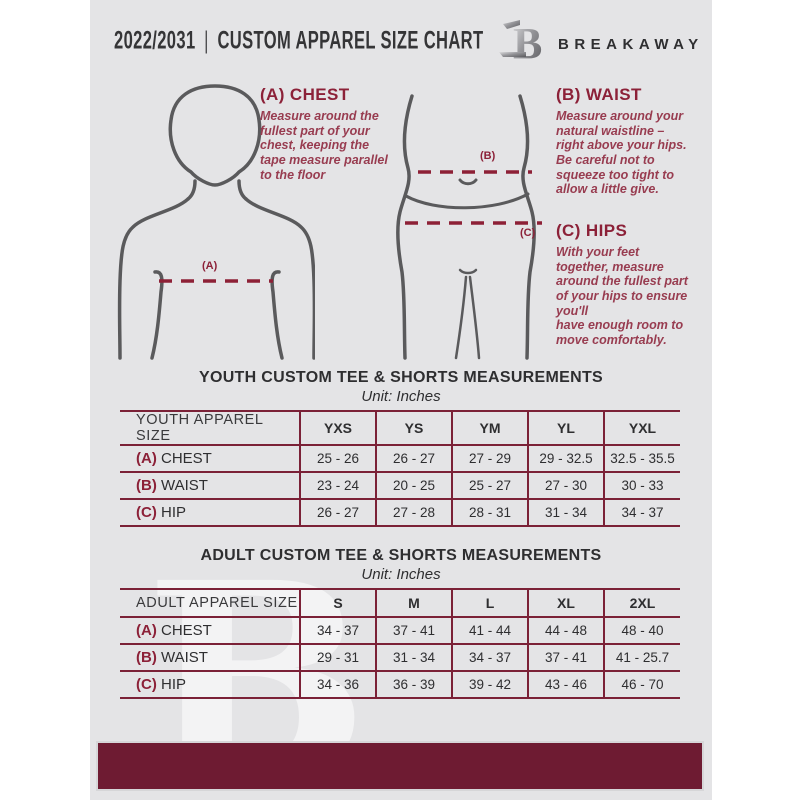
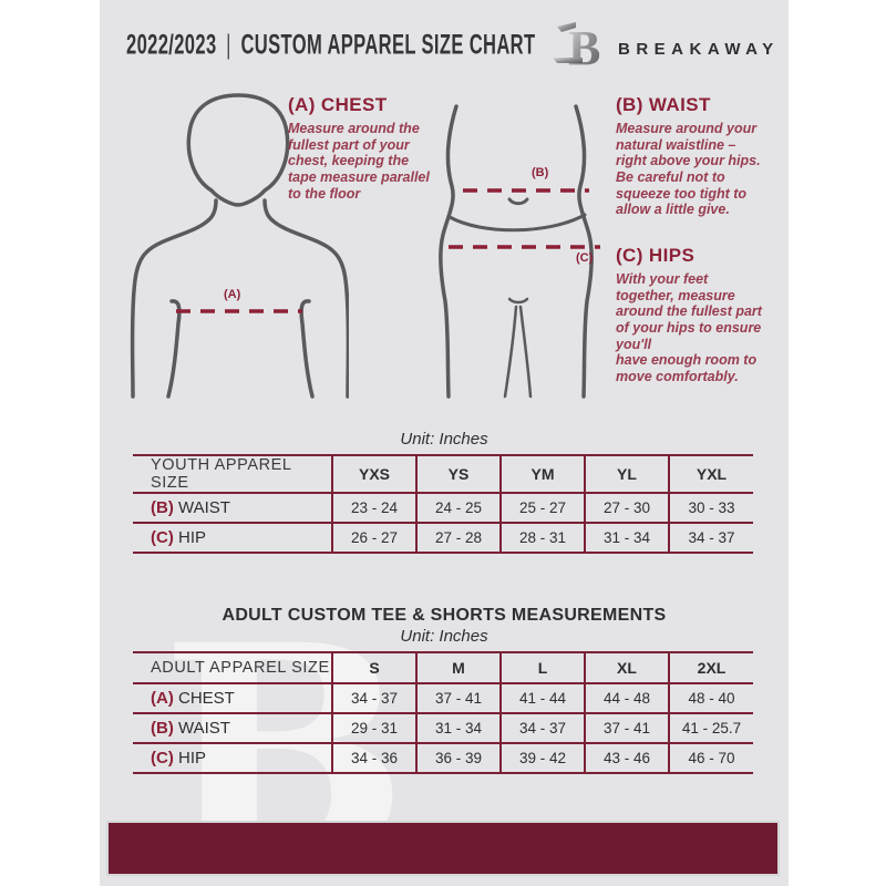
- 2022/2031
+ 2022/2023
  |
  CUSTOM APPAREL SIZE CHART
  B
  BREAKAWAY
  (A)
  (B)
  (C)
  (A) CHEST
  Measure around the
  fullest part of your
  chest, keeping the
  tape measure parallel
  to the floor
  (B) WAIST
  Measure around your
  natural waistline –
  right above your hips.
  Be careful not to
  squeeze too tight to
  allow a little give.
  (C) HIPS
  With your feet
  together, measure
  around the fullest part
  of your hips to ensure
  you'll
  have enough room to
  move comfortably.
  B
- YOUTH CUSTOM TEE & SHORTS MEASUREMENTS
  Unit: Inches
  YOUTH APPAREL SIZE	YXS	YS	YM	YL	YXL
- (A) CHEST	25 - 26	26 - 27	27 - 29	29 - 32.5	32.5 - 35.5
- (B) WAIST	23 - 24	20 - 25	25 - 27	27 - 30	30 - 33
+ (B) WAIST	23 - 24	24 - 25	25 - 27	27 - 30	30 - 33
  (C) HIP	26 - 27	27 - 28	28 - 31	31 - 34	34 - 37
  ADULT CUSTOM TEE & SHORTS MEASUREMENTS
  Unit: Inches
  ADULT APPAREL SIZE	S	M	L	XL	2XL
  (A) CHEST	34 - 37	37 - 41	41 - 44	44 - 48	48 - 40
  (B) WAIST	29 - 31	31 - 34	34 - 37	37 - 41	41 - 25.7
  (C) HIP	34 - 36	36 - 39	39 - 42	43 - 46	46 - 70
